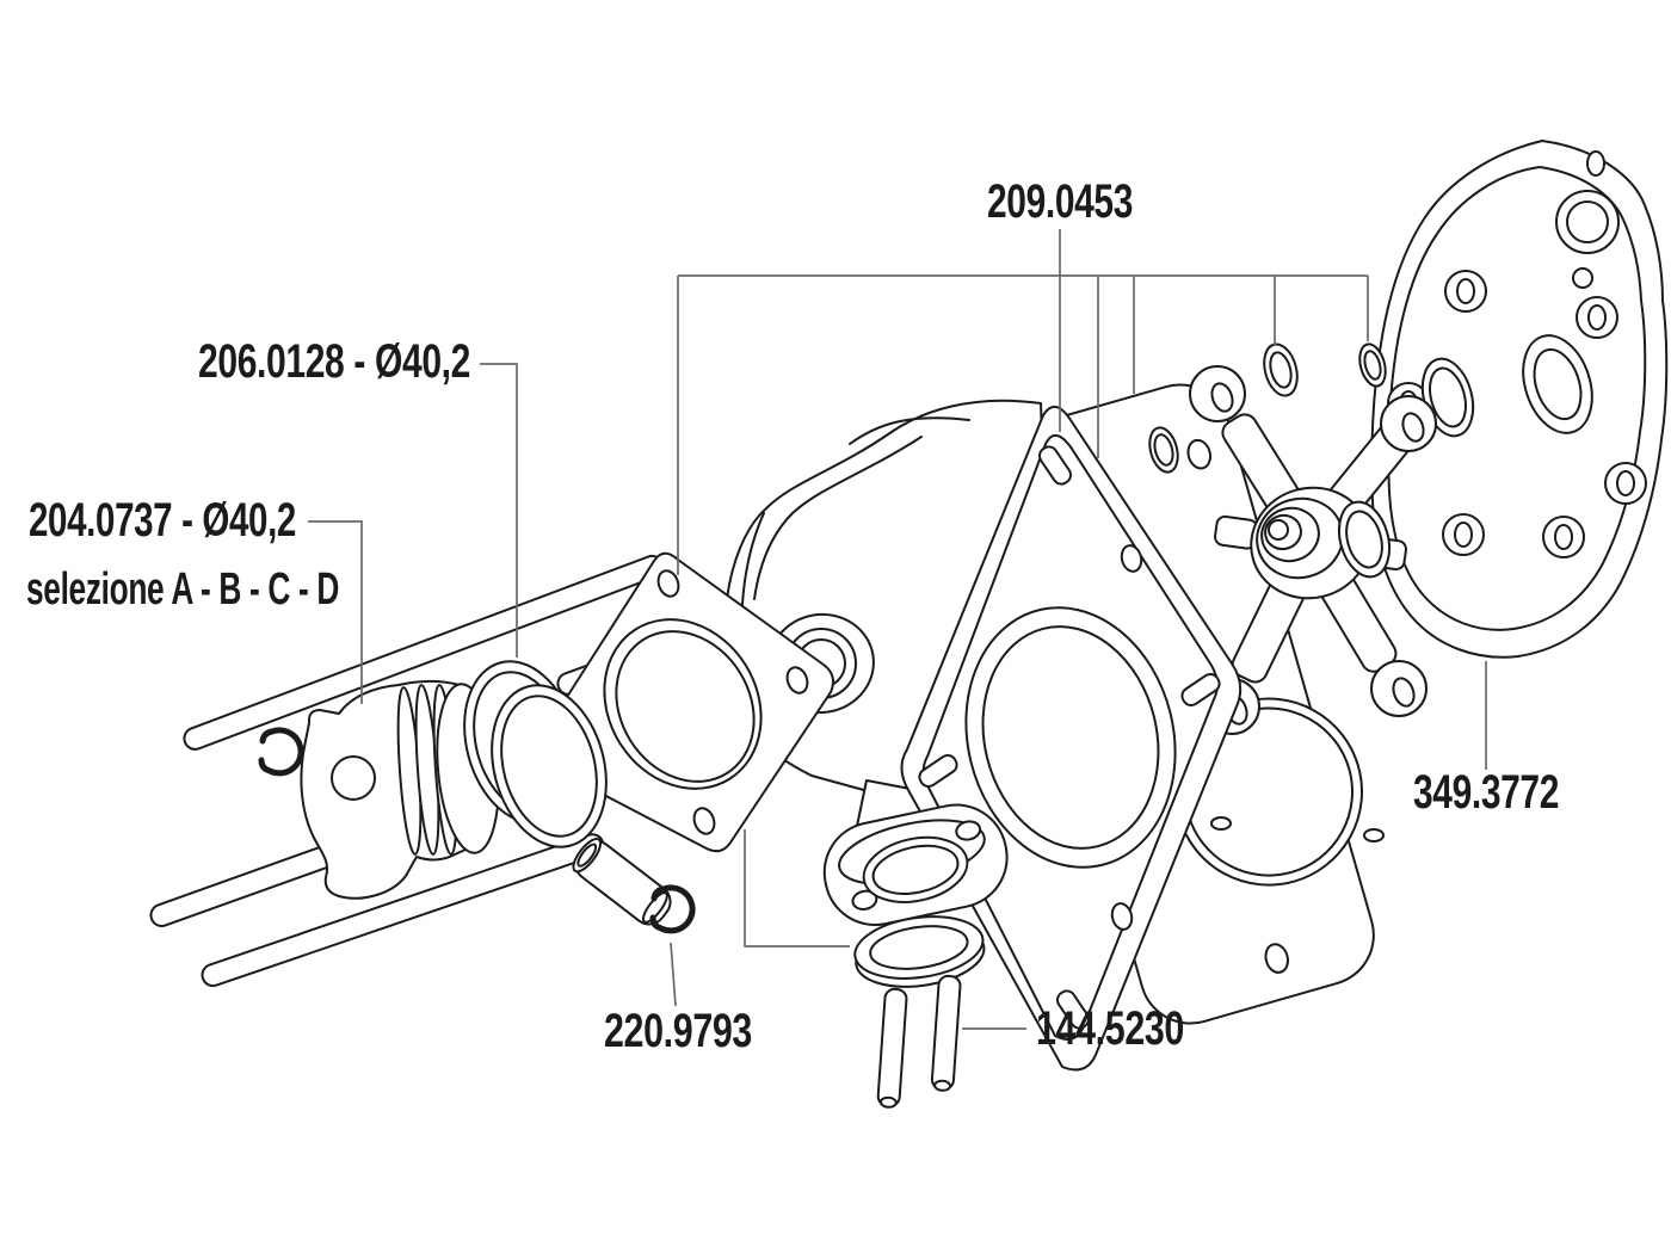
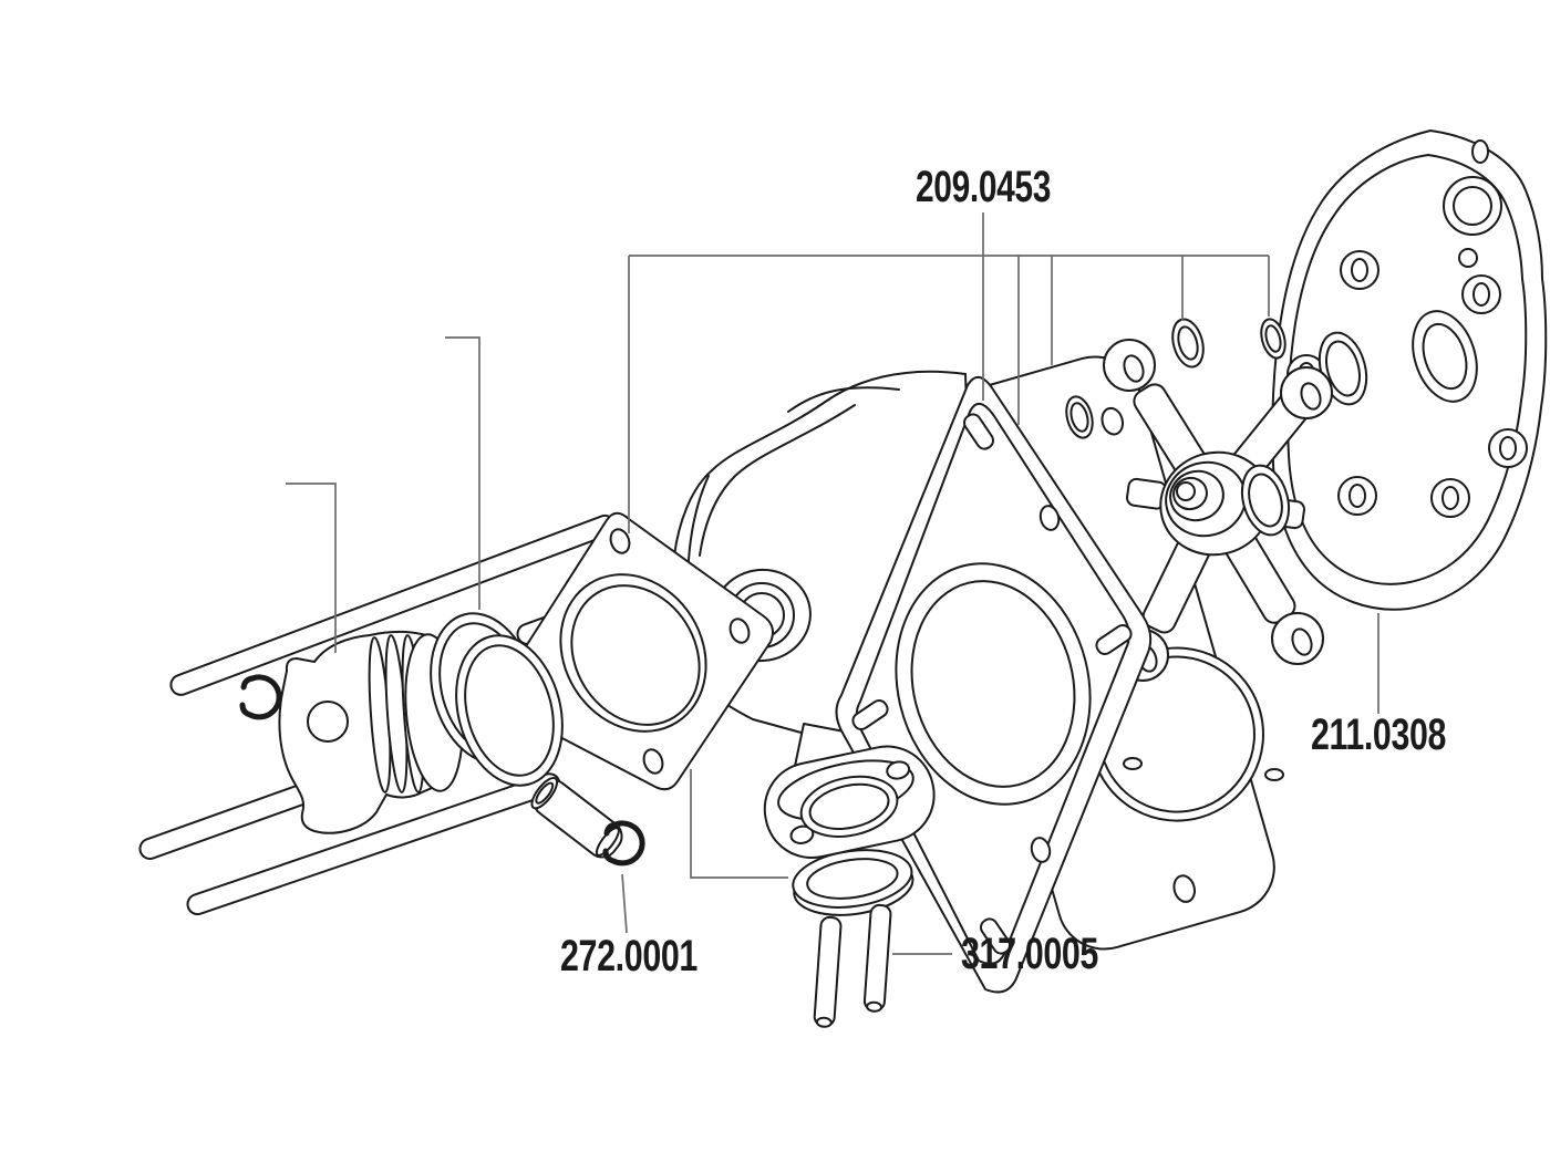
  209.0453
- 206.0128 - Ø40,2
- 204.0737 - Ø40,2
- selezione A - B - C - D
- 349.3772
+ 211.0308
- 220.9793
+ 272.0001
- 144.5230
+ 317.0005
